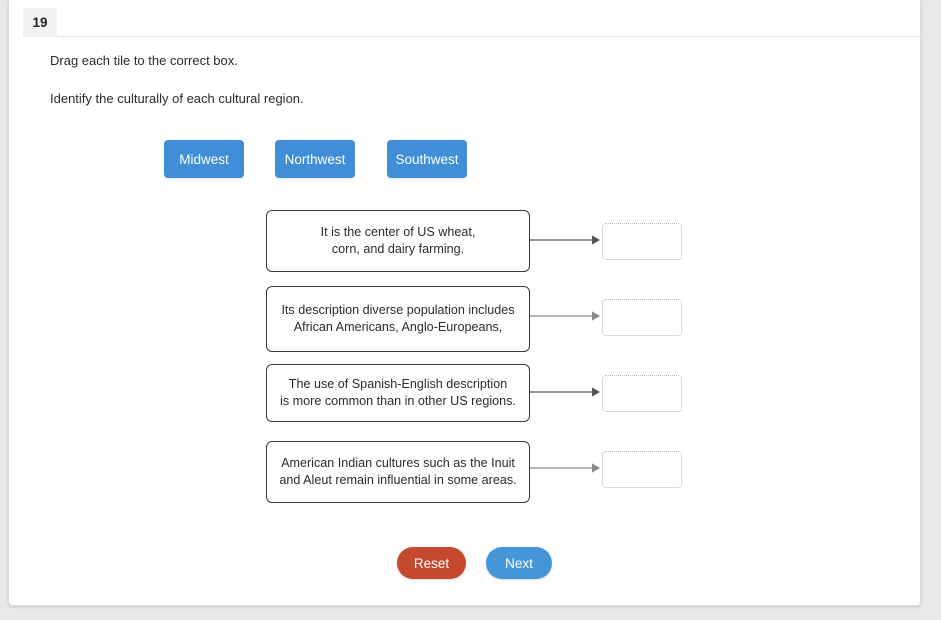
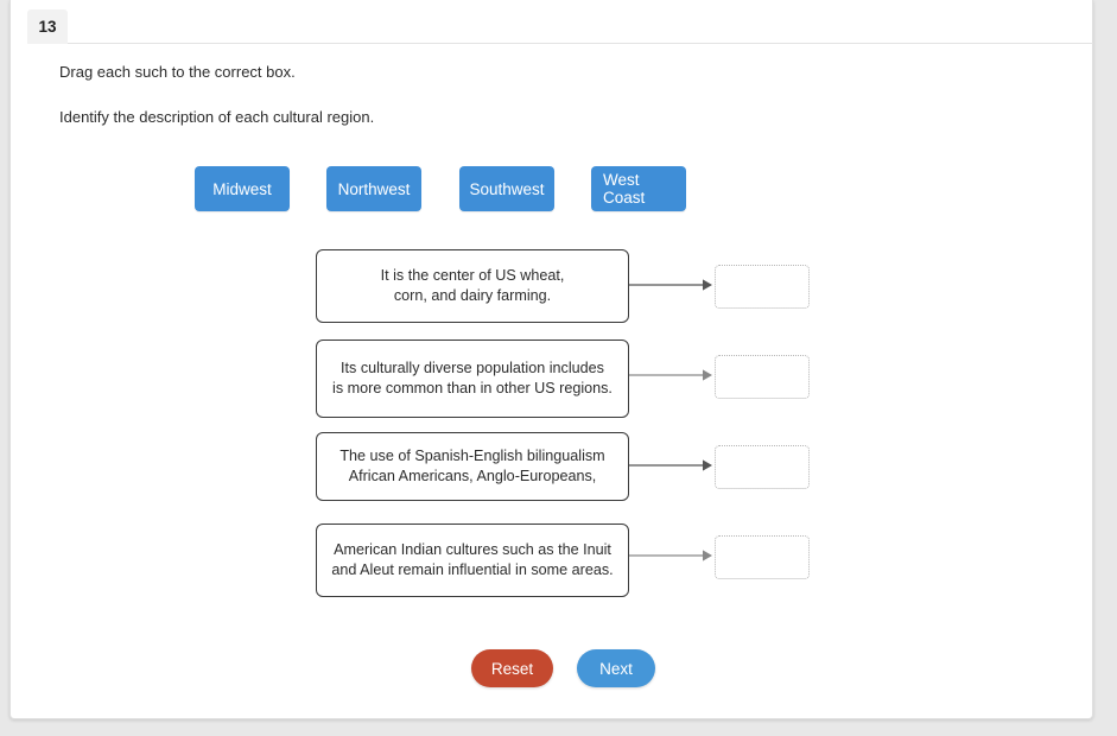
- 19
+ 13
- Drag each tile to the correct box.
+ Drag each such to the correct box.
- Identify the culturally of each cultural region.
+ Identify the description of each cultural region.
  Midwest
  Northwest
  Southwest
+ West Coast
  It is the center of US wheat,
  corn, and dairy farming.
- Its description diverse population includes
+ Its culturally diverse population includes
- African Americans, Anglo-Europeans,
+ is more common than in other US regions.
- The use of Spanish-English description
+ The use of Spanish-English bilingualism
- is more common than in other US regions.
+ African Americans, Anglo-Europeans,
  American Indian cultures such as the Inuit
  and Aleut remain influential in some areas.
  Reset
  Next
